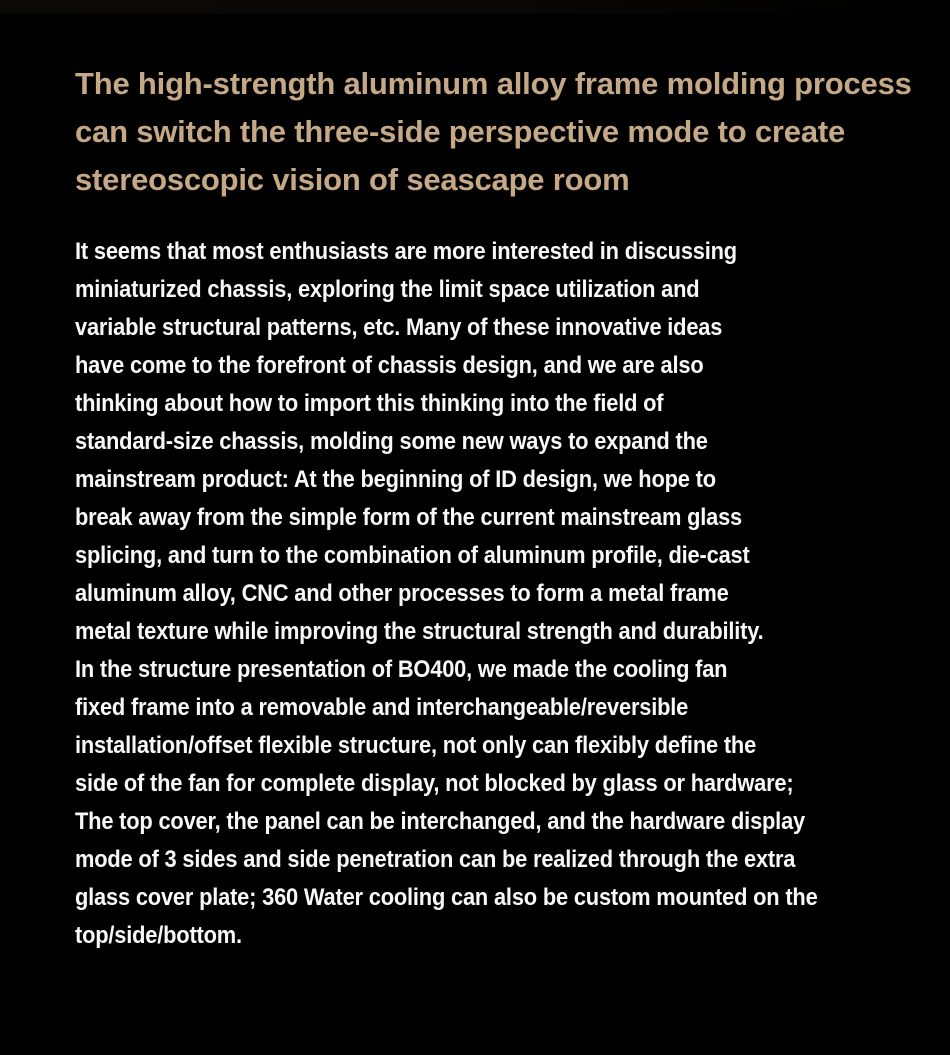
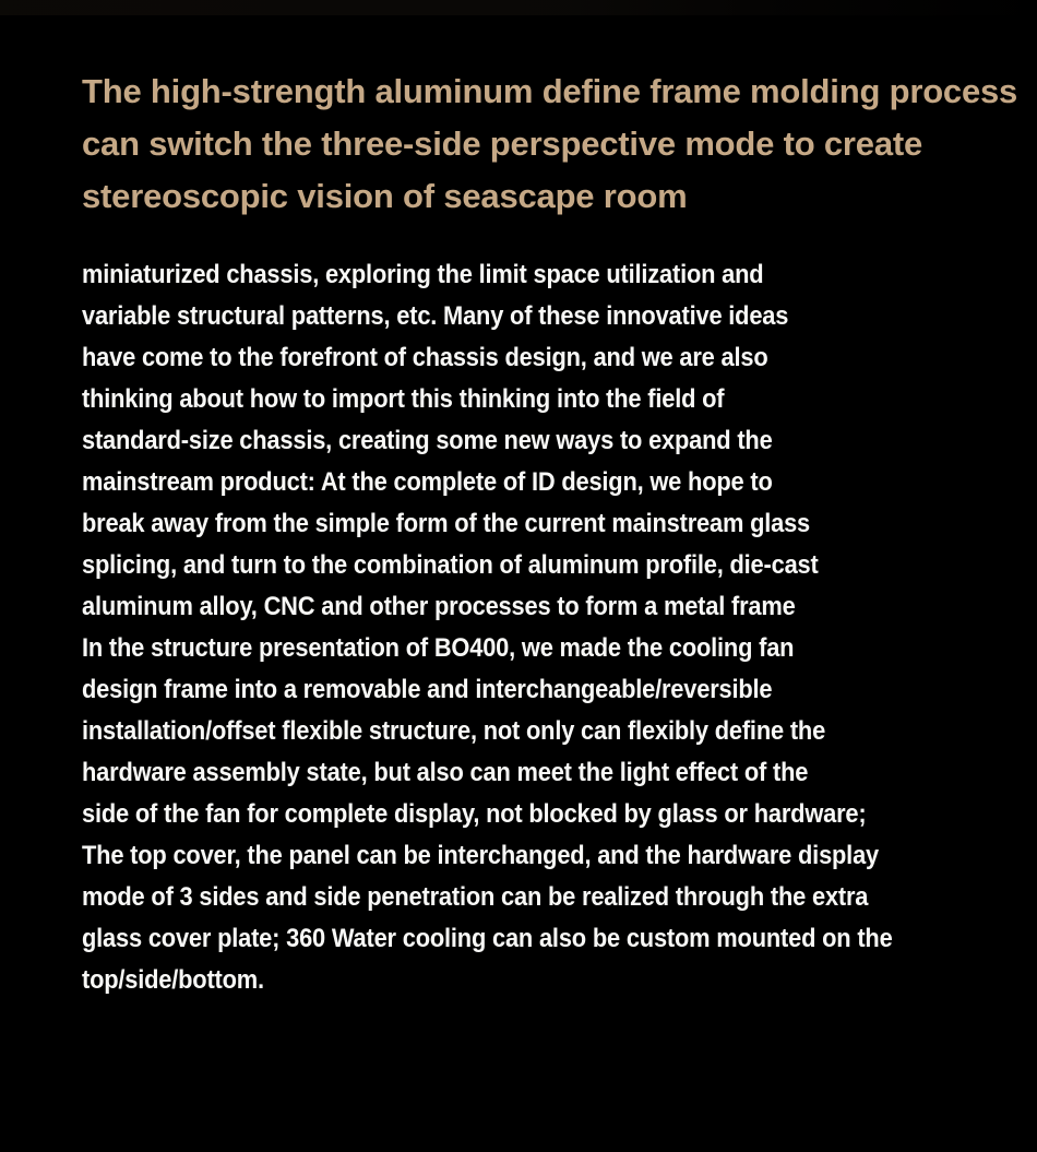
- The high-strength aluminum alloy frame molding process
+ The high-strength aluminum define frame molding process
  can switch the three-side perspective mode to create
  stereoscopic vision of seascape room
- It seems that most enthusiasts are more interested in discussing
  miniaturized chassis, exploring the limit space utilization and
  variable structural patterns, etc. Many of these innovative ideas
  have come to the forefront of chassis design, and we are also
  thinking about how to import this thinking into the field of
- standard-size chassis, molding some new ways to expand the
+ standard-size chassis, creating some new ways to expand the
- mainstream product: At the beginning of ID design, we hope to
+ mainstream product: At the complete of ID design, we hope to
  break away from the simple form of the current mainstream glass
  splicing, and turn to the combination of aluminum profile, die-cast
  aluminum alloy, CNC and other processes to form a metal frame
- metal texture while improving the structural strength and durability.
  In the structure presentation of BO400, we made the cooling fan
- fixed frame into a removable and interchangeable/reversible
+ design frame into a removable and interchangeable/reversible
  installation/offset flexible structure, not only can flexibly define the
+ hardware assembly state, but also can meet the light effect of the
  side of the fan for complete display, not blocked by glass or hardware;
  The top cover, the panel can be interchanged, and the hardware display
  mode of 3 sides and side penetration can be realized through the extra
  glass cover plate; 360 Water cooling can also be custom mounted on the
  top/side/bottom.
